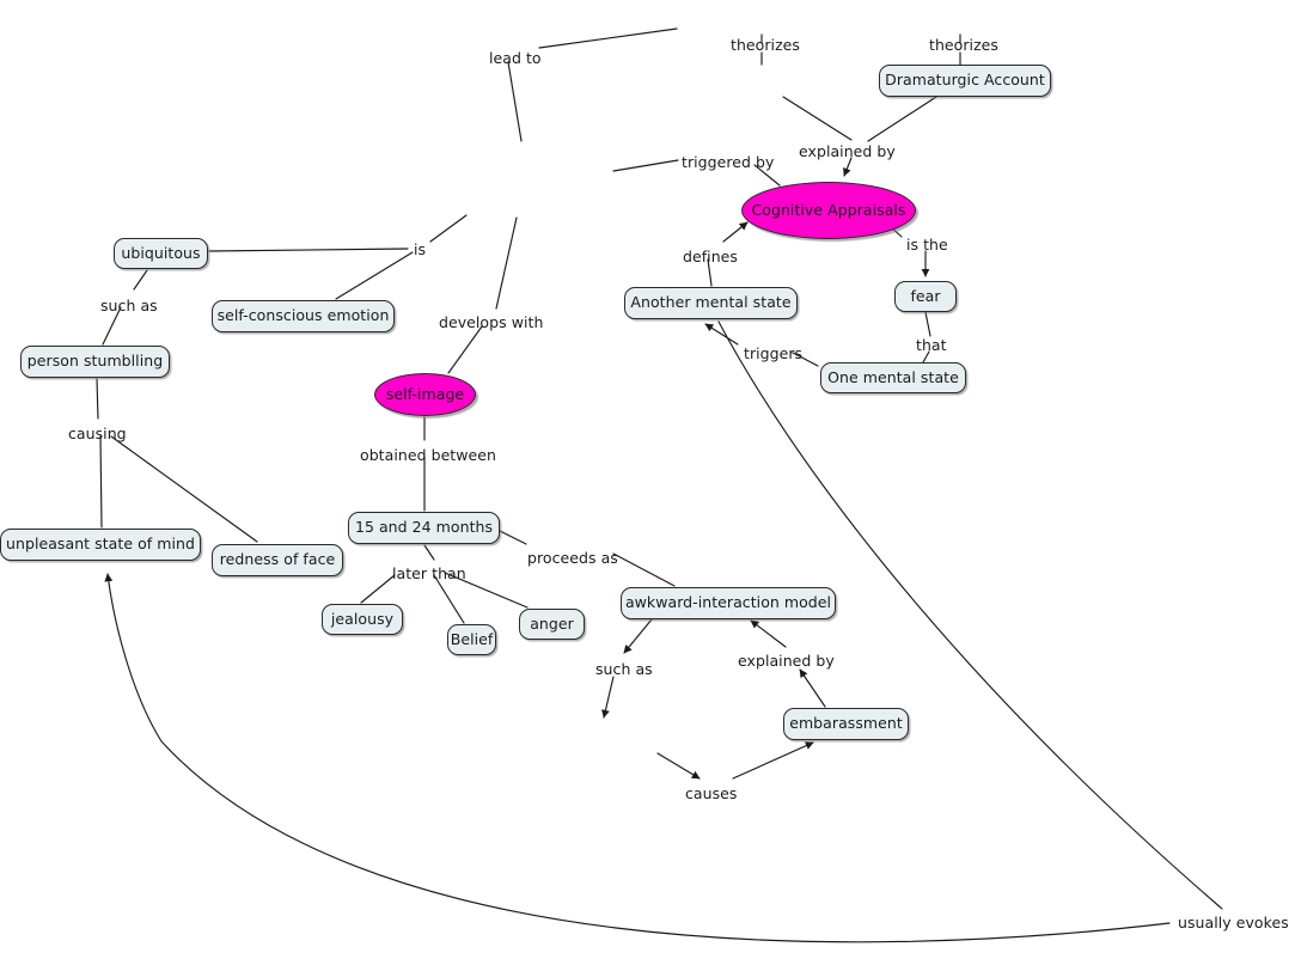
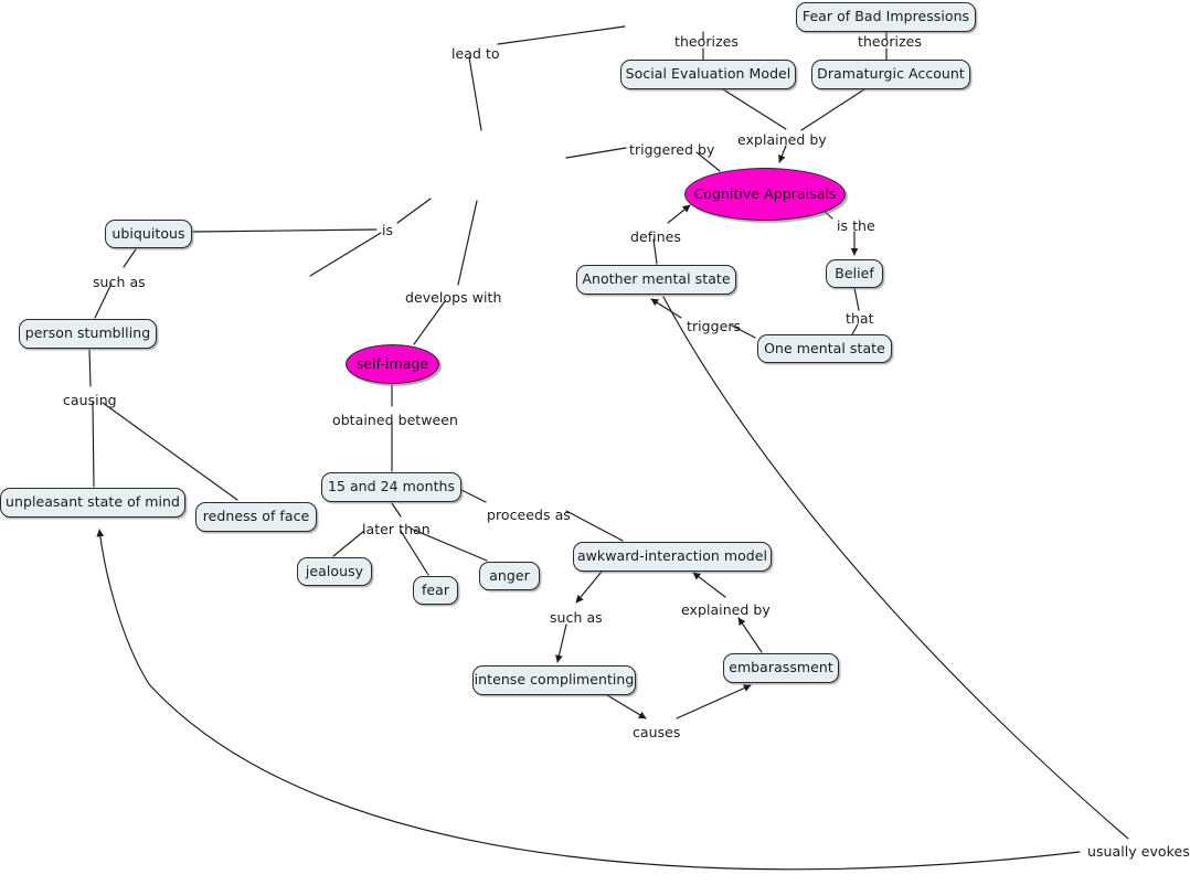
+ Fear of Bad Impressions
+ Social Evaluation Model
  Dramaturgic Account
  Cognitive Appraisals
  ubiquitous
- self-conscious emotion
  Another mental state
- fear
+ Belief
  One mental state
  person stumblling
  self-image
  unpleasant state of mind
  redness of face
  15 and 24 months
  jealousy
- Belief
+ fear
  anger
  awkward-interaction model
+ intense complimenting
  embarassment
  lead to
  theorizes
  theorizes
  triggered by
  explained by
  is
  such as
  defines
  is the
  that
  triggers
  develops with
  causing
  obtained between
  later than
  proceeds as
  such as
  explained by
  causes
  usually evokes
